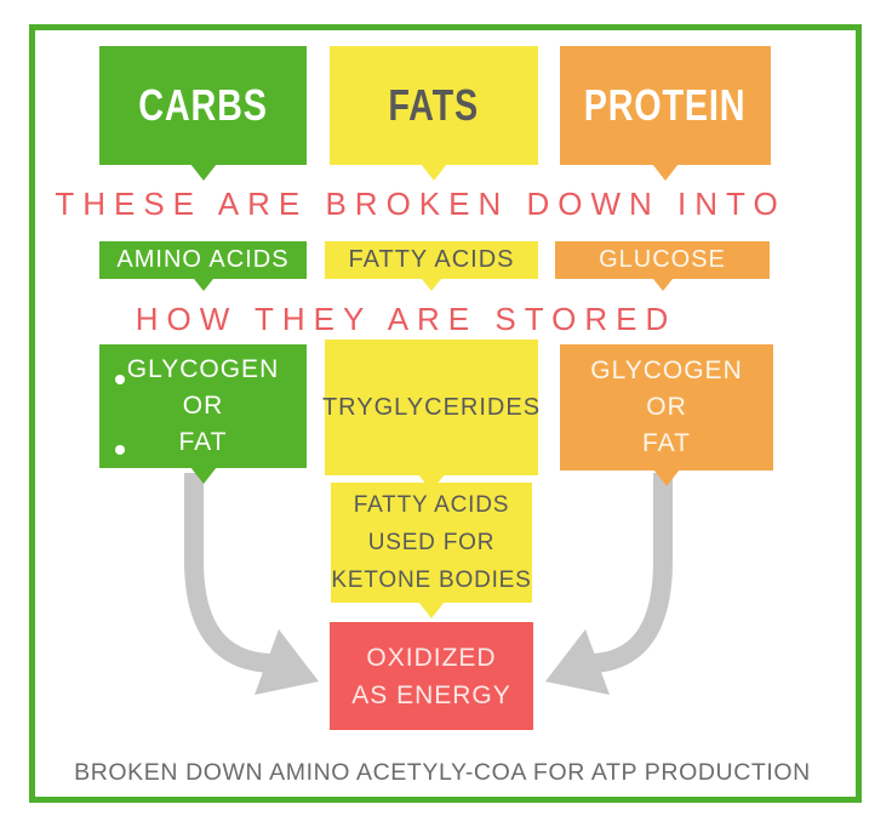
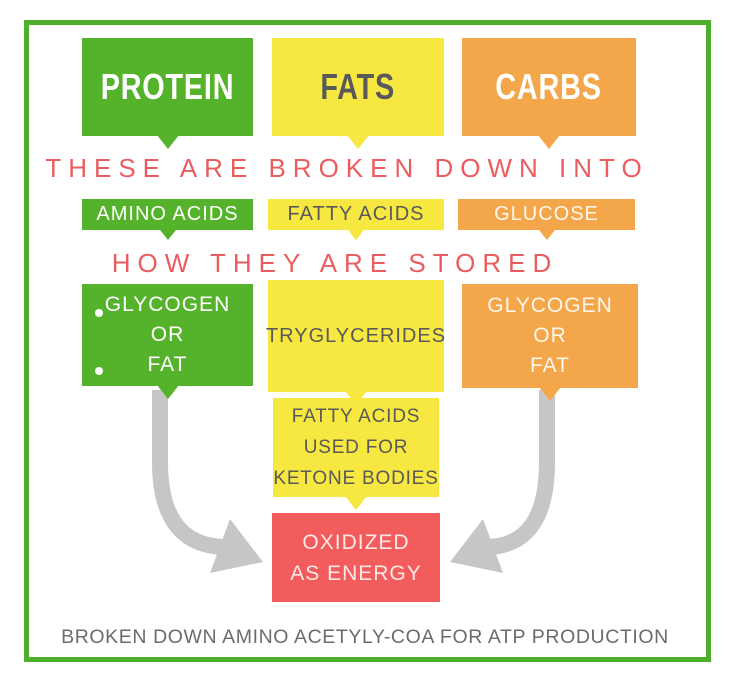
- CARBS
+ PROTEIN
  FATS
- PROTEIN
+ CARBS
  THESE ARE BROKEN DOWN INTO
  AMINO ACIDS
  FATTY ACIDS
  GLUCOSE
  HOW THEY ARE STORED
  GLYCOGEN
  OR
  FAT
  TRYGLYCERIDES
  GLYCOGEN
  OR
  FAT
  FATTY ACIDS
  USED FOR
  KETONE BODIES
  OXIDIZED
  AS ENERGY
  BROKEN DOWN AMINO ACETYLY-COA FOR ATP PRODUCTION
